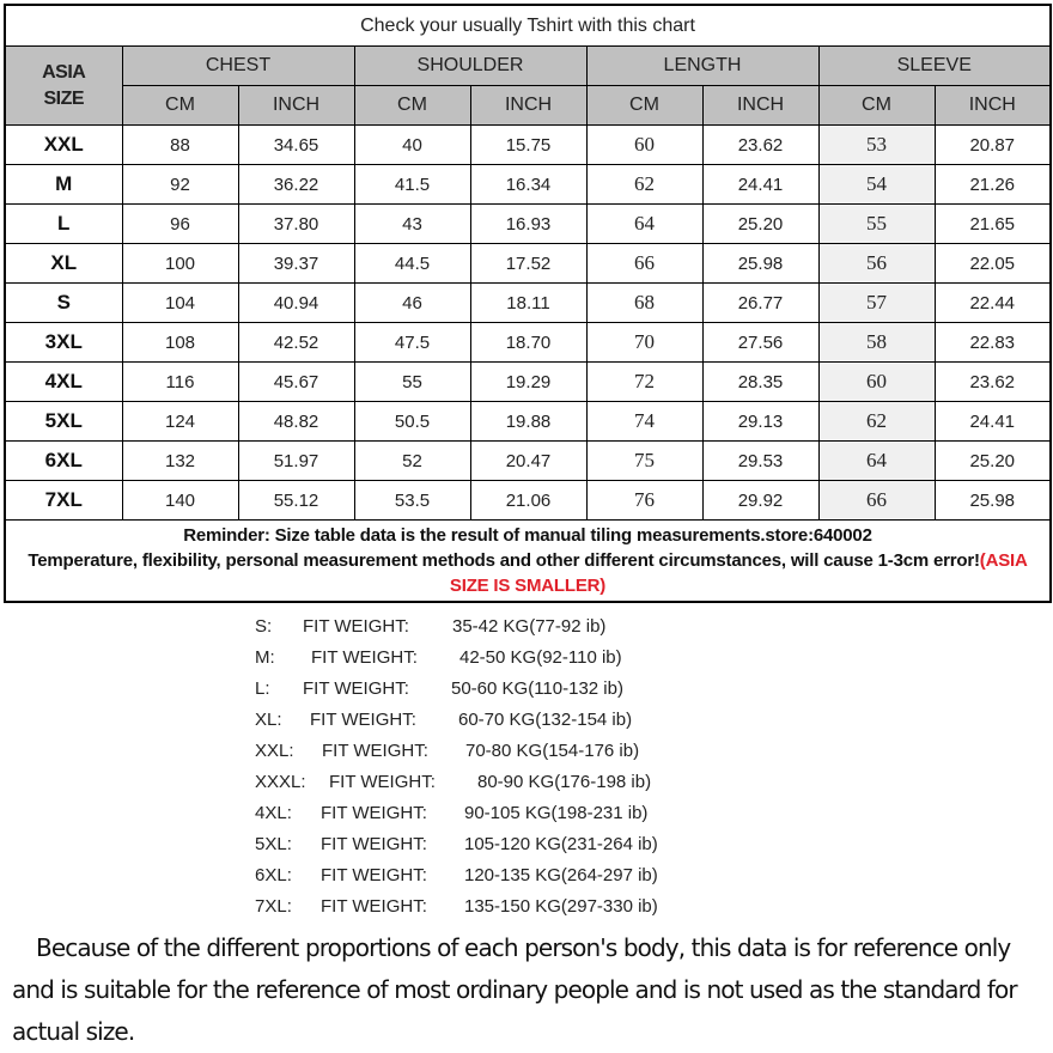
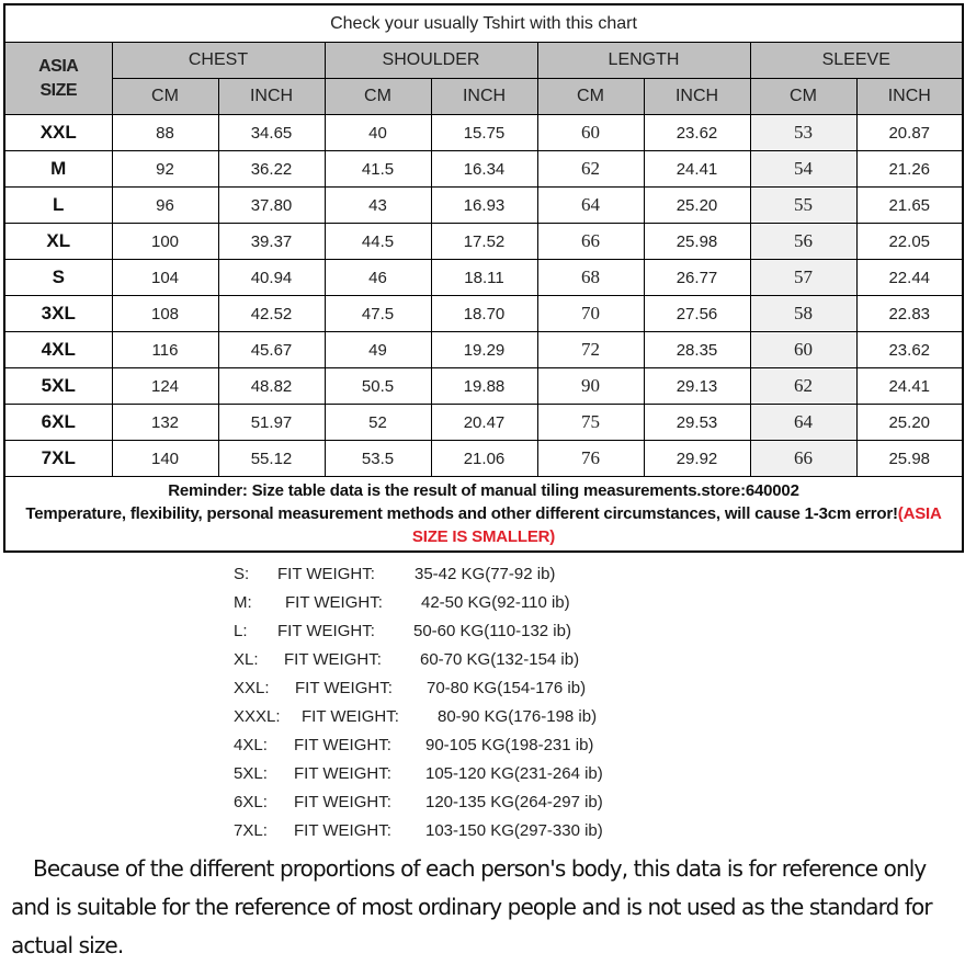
  Check your usually Tshirt with this chart
  ASIA SIZE	CHEST	SHOULDER	LENGTH	SLEEVE
  CM	INCH	CM	INCH	CM	INCH	CM	INCH
  XXL	88	34.65	40	15.75	60	23.62	53	20.87
  M	92	36.22	41.5	16.34	62	24.41	54	21.26
  L	96	37.80	43	16.93	64	25.20	55	21.65
  XL	100	39.37	44.5	17.52	66	25.98	56	22.05
  S	104	40.94	46	18.11	68	26.77	57	22.44
  3XL	108	42.52	47.5	18.70	70	27.56	58	22.83
- 4XL	116	45.67	55	19.29	72	28.35	60	23.62
+ 4XL	116	45.67	49	19.29	72	28.35	60	23.62
- 5XL	124	48.82	50.5	19.88	74	29.13	62	24.41
+ 5XL	124	48.82	50.5	19.88	90	29.13	62	24.41
  6XL	132	51.97	52	20.47	75	29.53	64	25.20
  7XL	140	55.12	53.5	21.06	76	29.92	66	25.98
  Reminder: Size table data is the result of manual tiling measurements.store:640002 Temperature, flexibility, personal measurement methods and other different circumstances, will cause 1-3cm error!(ASIA SIZE IS SMALLER)
  S:
  FIT WEIGHT:
  35-42 KG(77-92 ib)
  M:
  FIT WEIGHT:
  42-50 KG(92-110 ib)
  L:
  FIT WEIGHT:
  50-60 KG(110-132 ib)
  XL:
  FIT WEIGHT:
  60-70 KG(132-154 ib)
  XXL:
  FIT WEIGHT:
  70-80 KG(154-176 ib)
  XXXL:
  FIT WEIGHT:
  80-90 KG(176-198 ib)
  4XL:
  FIT WEIGHT:
  90-105 KG(198-231 ib)
  5XL:
  FIT WEIGHT:
  105-120 KG(231-264 ib)
  6XL:
  FIT WEIGHT:
  120-135 KG(264-297 ib)
  7XL:
  FIT WEIGHT:
- 135-150 KG(297-330 ib)
+ 103-150 KG(297-330 ib)
  Because of the different proportions of each person's body, this data is for reference only and is suitable for the reference of most ordinary people and is not used as the standard for actual size.
